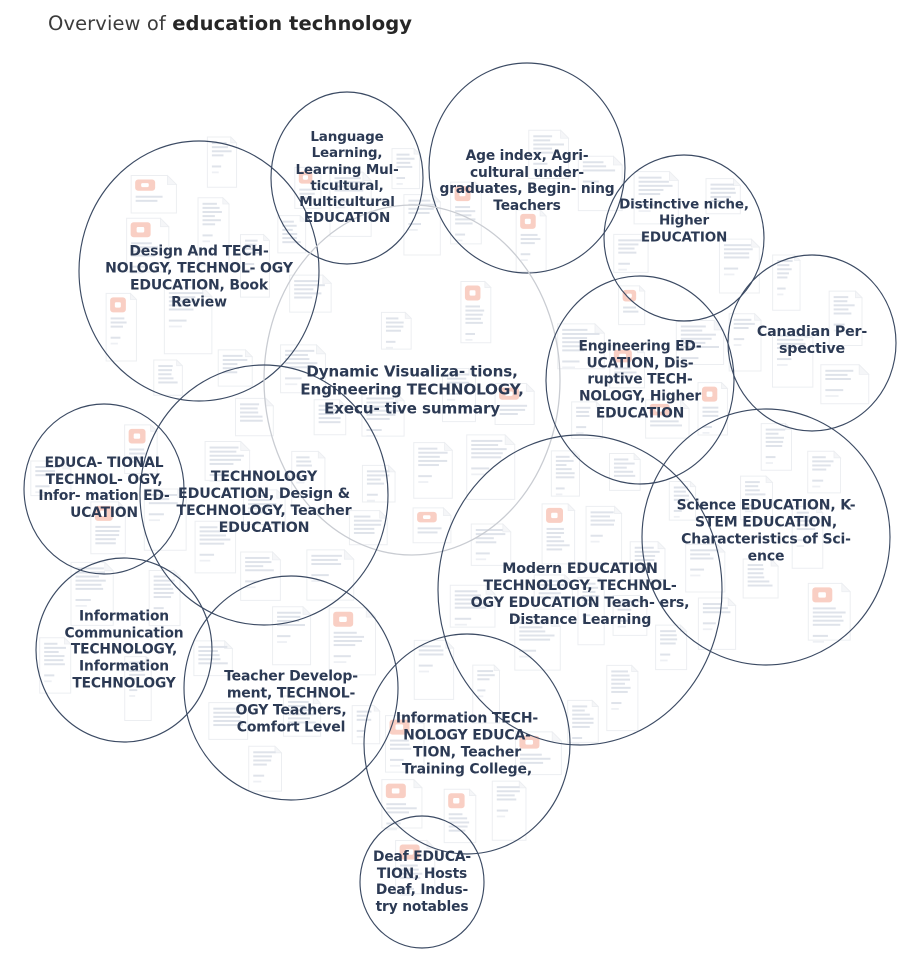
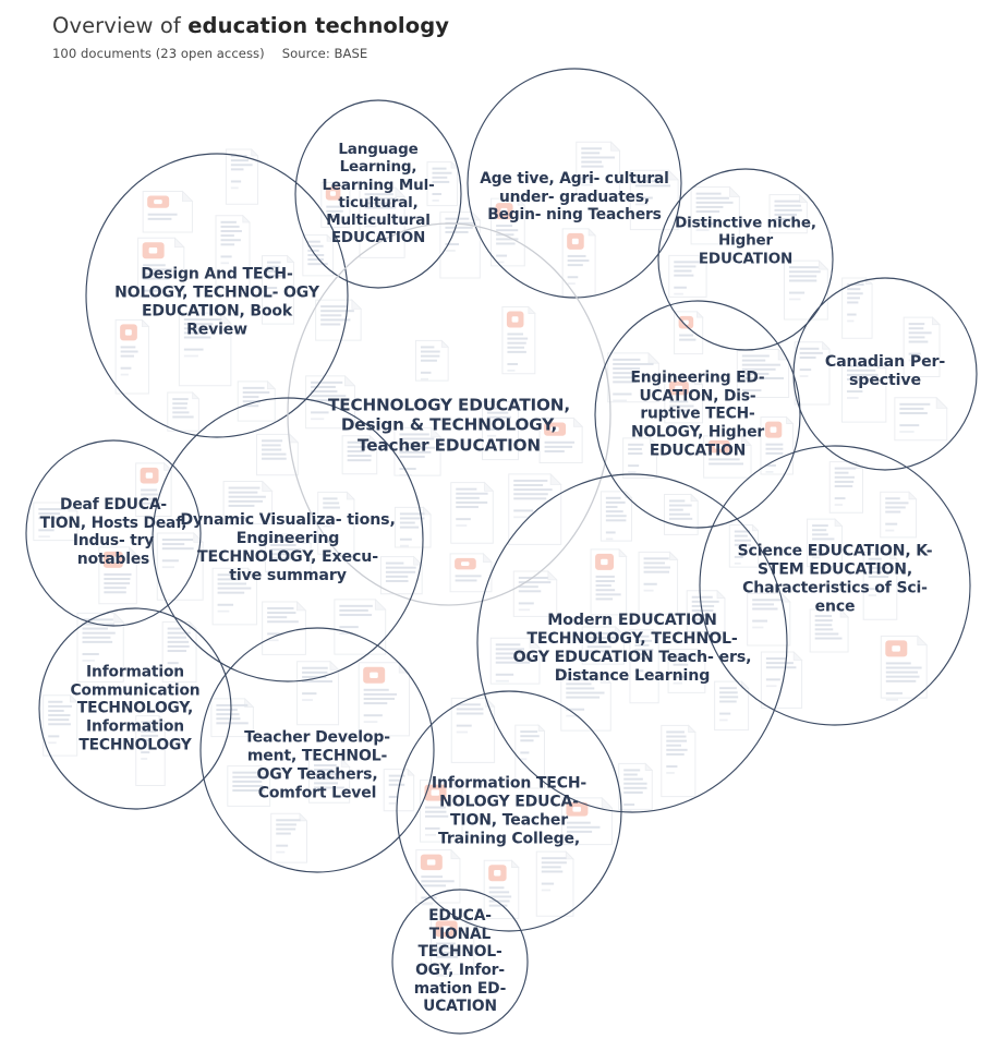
  Overview of education technology
+ 100 documents (23 open access) Source: BASE
  Language Learning, Learning Mul- ticultural, Multicultural EDUCATION
- Age index, Agri- cultural under- graduates, Begin- ning Teachers
+ Age tive, Agri- cultural under- graduates, Begin- ning Teachers
  Distinctive niche, Higher EDUCATION
  Canadian Per- spective
  Design And TECH- NOLOGY, TECHNOL- OGY EDUCATION, Book Review
- Dynamic Visualiza- tions, Engineering TECHNOLOGY, Execu- tive summary
+ TECHNOLOGY EDUCATION, Design & TECHNOLOGY, Teacher EDUCATION
  Engineering ED- UCATION, Dis- ruptive TECH- NOLOGY, Higher EDUCATION
- EDUCA- TIONAL TECHNOL- OGY, Infor- mation ED- UCATION
+ Deaf EDUCA- TION, Hosts Deaf, Indus- try notables
- TECHNOLOGY EDUCATION, Design & TECHNOLOGY, Teacher EDUCATION
+ Dynamic Visualiza- tions, Engineering TECHNOLOGY, Execu- tive summary
  Science EDUCATION, K- STEM EDUCATION, Characteristics of Sci- ence
  Modern EDUCATION TECHNOLOGY, TECHNOL- OGY EDUCATION Teach- ers, Distance Learning
  Information Communication TECHNOLOGY, Information TECHNOLOGY
  Teacher Develop- ment, TECHNOL- OGY Teachers, Comfort Level
  Information TECH- NOLOGY EDUCA- TION, Teacher Training College,
- Deaf EDUCA- TION, Hosts Deaf, Indus- try notables
+ EDUCA- TIONAL TECHNOL- OGY, Infor- mation ED- UCATION
